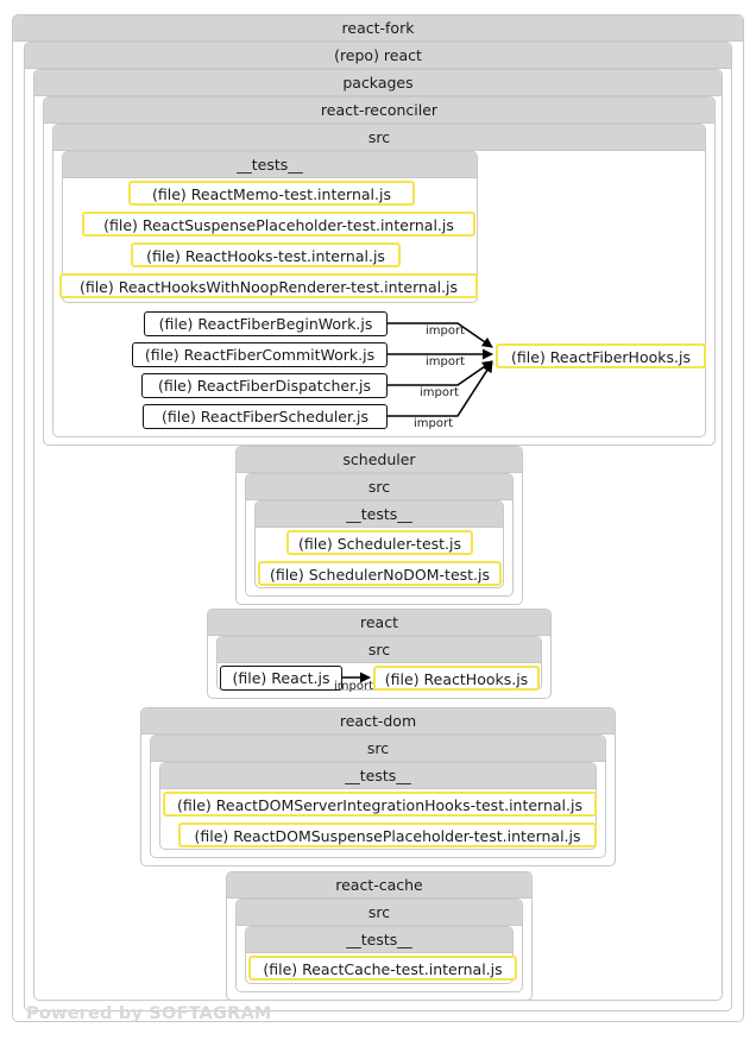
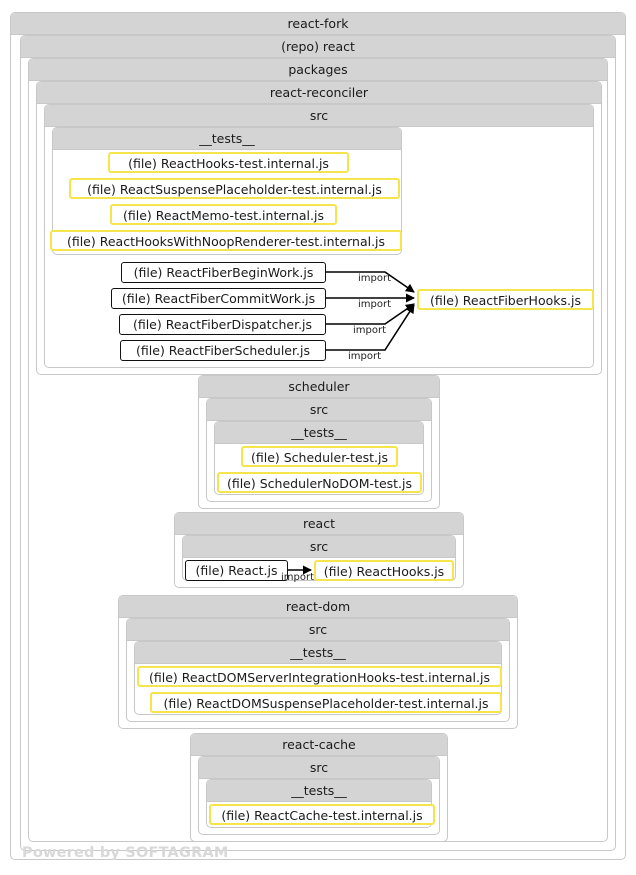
  react-fork
  (repo) react
  packages
  react-reconciler
  src
  __tests__
- (file) ReactMemo-test.internal.js
+ (file) ReactHooks-test.internal.js
  (file) ReactSuspensePlaceholder-test.internal.js
- (file) ReactHooks-test.internal.js
+ (file) ReactMemo-test.internal.js
  (file) ReactHooksWithNoopRenderer-test.internal.js
  (file) ReactFiberBeginWork.js
  (file) ReactFiberCommitWork.js
  (file) ReactFiberDispatcher.js
  (file) ReactFiberScheduler.js
  (file) ReactFiberHooks.js
  scheduler
  src
  __tests__
  (file) Scheduler-test.js
  (file) SchedulerNoDOM-test.js
  react
  src
  (file) React.js
  (file) ReactHooks.js
  react-dom
  src
  __tests__
  (file) ReactDOMServerIntegrationHooks-test.internal.js
  (file) ReactDOMSuspensePlaceholder-test.internal.js
  react-cache
  src
  __tests__
  (file) ReactCache-test.internal.js
  import
  import
  import
  import
  import
  Powered by SOFTAGRAM
